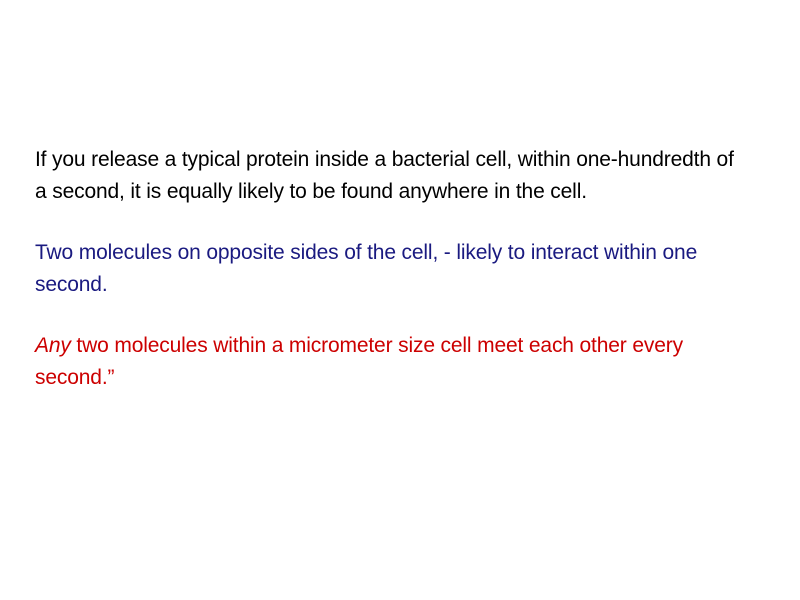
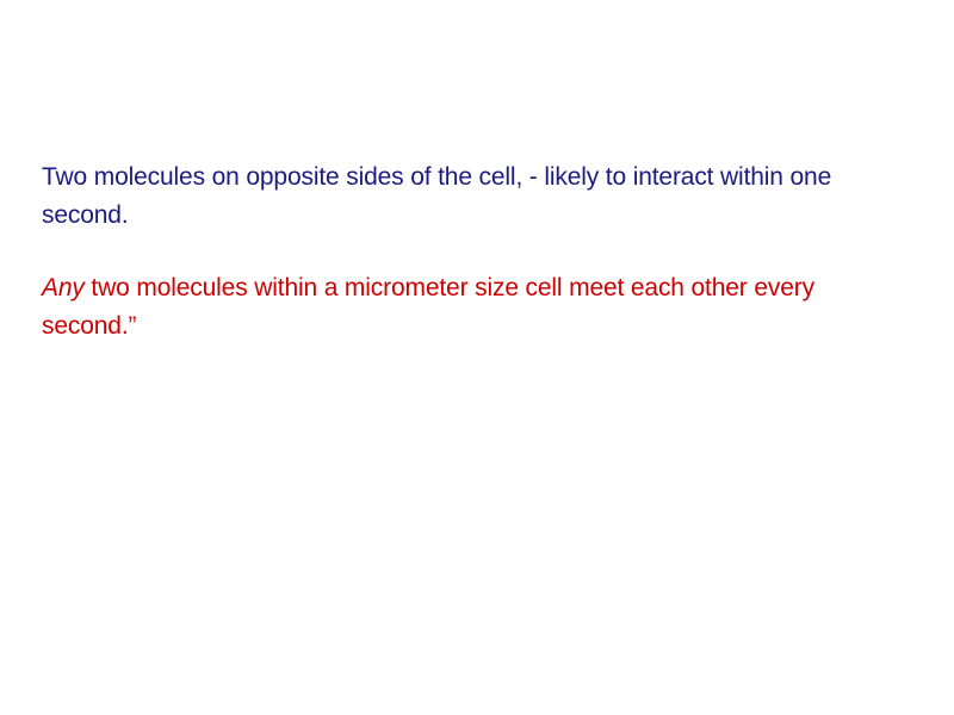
- If you release a typical protein inside a bacterial cell, within one-hundredth of a second, it is equally likely to be found anywhere in the cell.
  Two molecules on opposite sides of the cell, - likely to interact within one second.
  Any two molecules within a micrometer size cell meet each other every second.”
